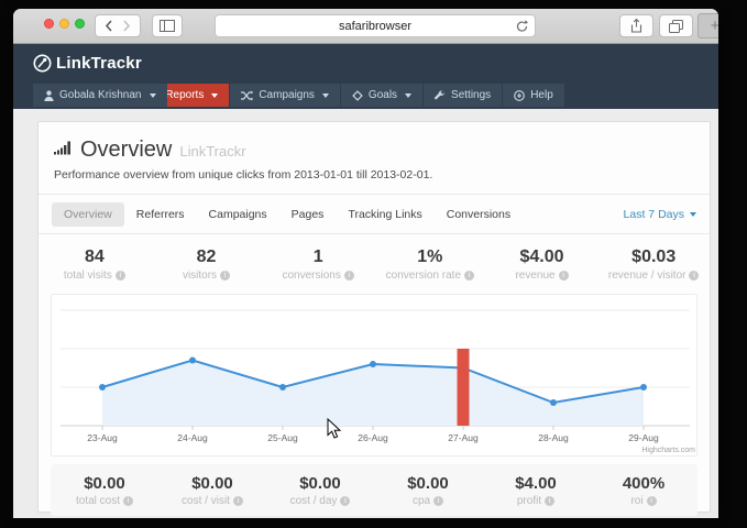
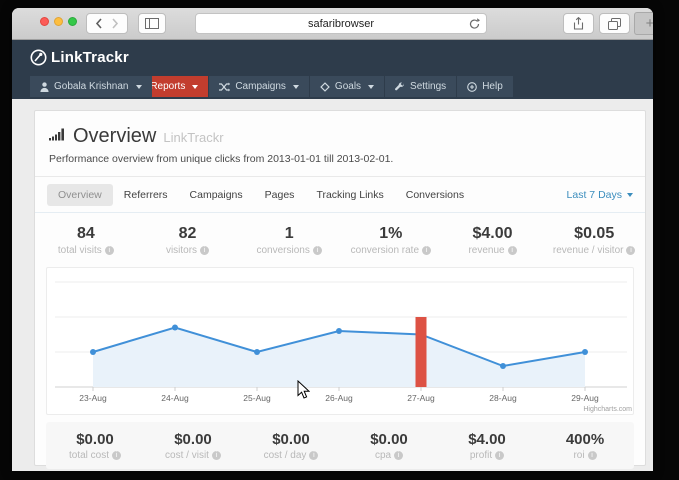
  safaribrowser
  LinkTrackr
  Reports
  Campaigns
  Goals
  Settings
  Help
  Gobala Krishnan
  Overview
  LinkTrackr
  Performance overview from unique clicks from 2013-01-01 till 2013-02-01.
  Overview
  Referrers
  Campaigns
  Pages
  Tracking Links
  Conversions
  Last 7 Days
  84
  total visits
  82
  visitors
  1
  conversions
  1%
  conversion rate
  $4.00
  revenue
- $0.03
+ $0.05
  revenue / visitor
  23-Aug
  24-Aug
  25-Aug
  26-Aug
  27-Aug
  28-Aug
  29-Aug
  $0.00
  total cost
  $0.00
  cost / visit
  $0.00
  cost / day
  $0.00
  cpa
  $4.00
  profit
  400%
  roi
